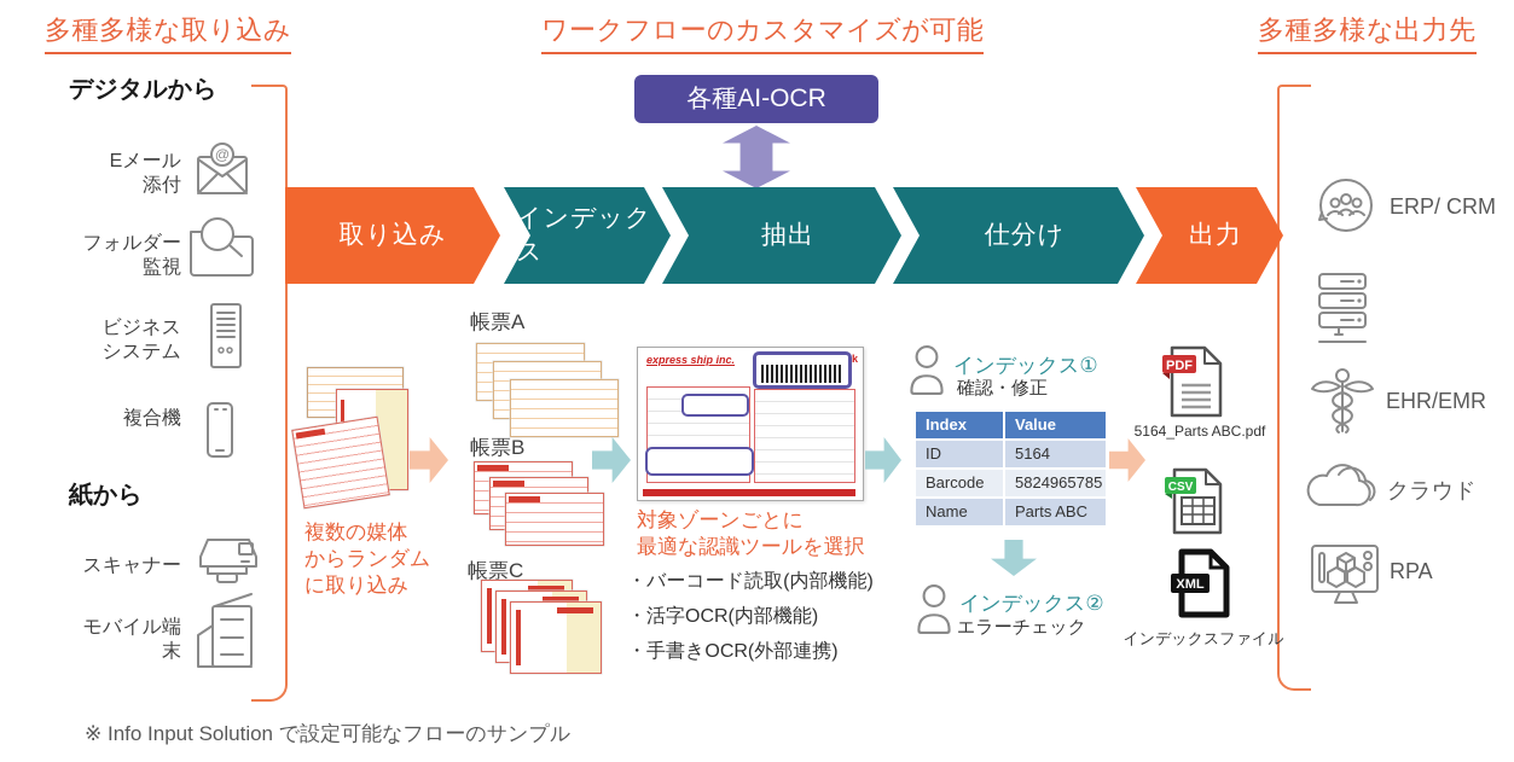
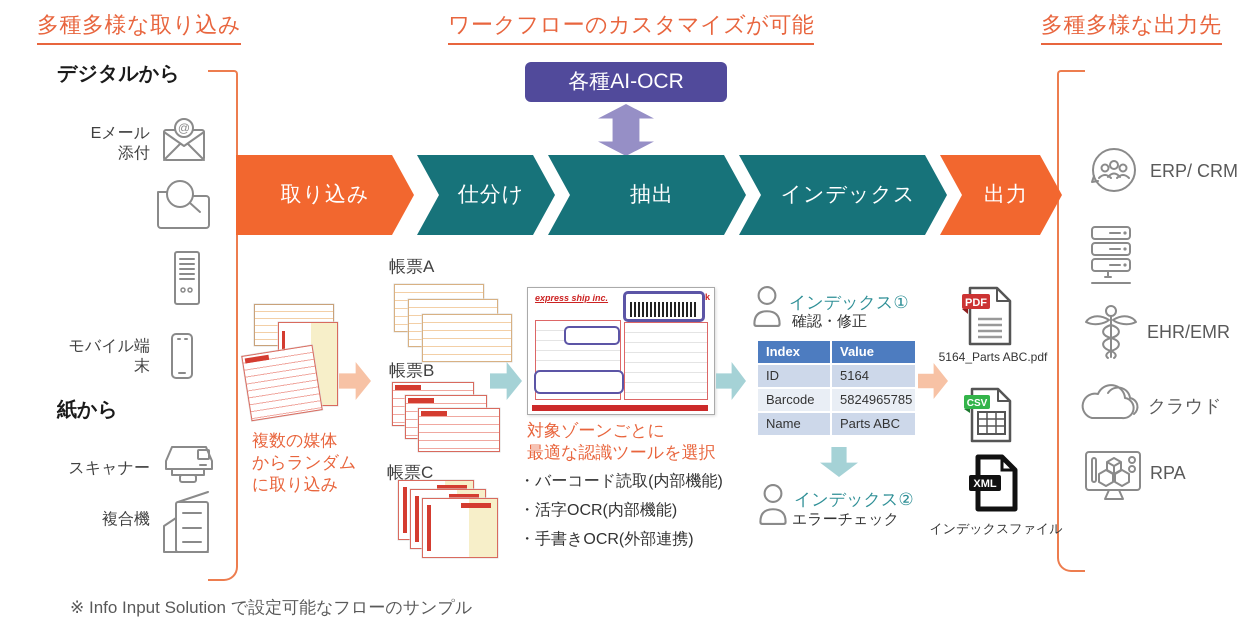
  多種多様な取り込み
  ワークフローのカスタマイズが可能
  多種多様な出力先
  各種AI-OCR
  取り込み
- インデックス
+ 仕分け
  抽出
- 仕分け
+ インデックス
  出力
  デジタルから
  Eメール
  添付
  @
- フォルダー
- 監視
- ビジネス
- システム
- 複合機
+ モバイル端末
  紙から
  スキャナー
- モバイル端末
+ 複合機
  複数の媒体
  からランダム
  に取り込み
  帳票A
  帳票B
  帳票C
  express ship inc.
  対象ゾーンごとに
  最適な認識ツールを選択
  ・バーコード読取(内部機能)
  ・活字OCR(内部機能)
  ・手書きOCR(外部連携)
  インデックス①
  確認・修正
  Index
  Value
  ID
  5164
  Barcode
  5824965785
  Name
  Parts ABC
  インデックス②
  エラーチェック
  PDF
  5164_Parts ABC.pdf
  CSV
  XML
  インデックスファイル
  ERP/ CRM
  EHR/EMR
  クラウド
  RPA
  ※ Info Input Solution で設定可能なフローのサンプル
